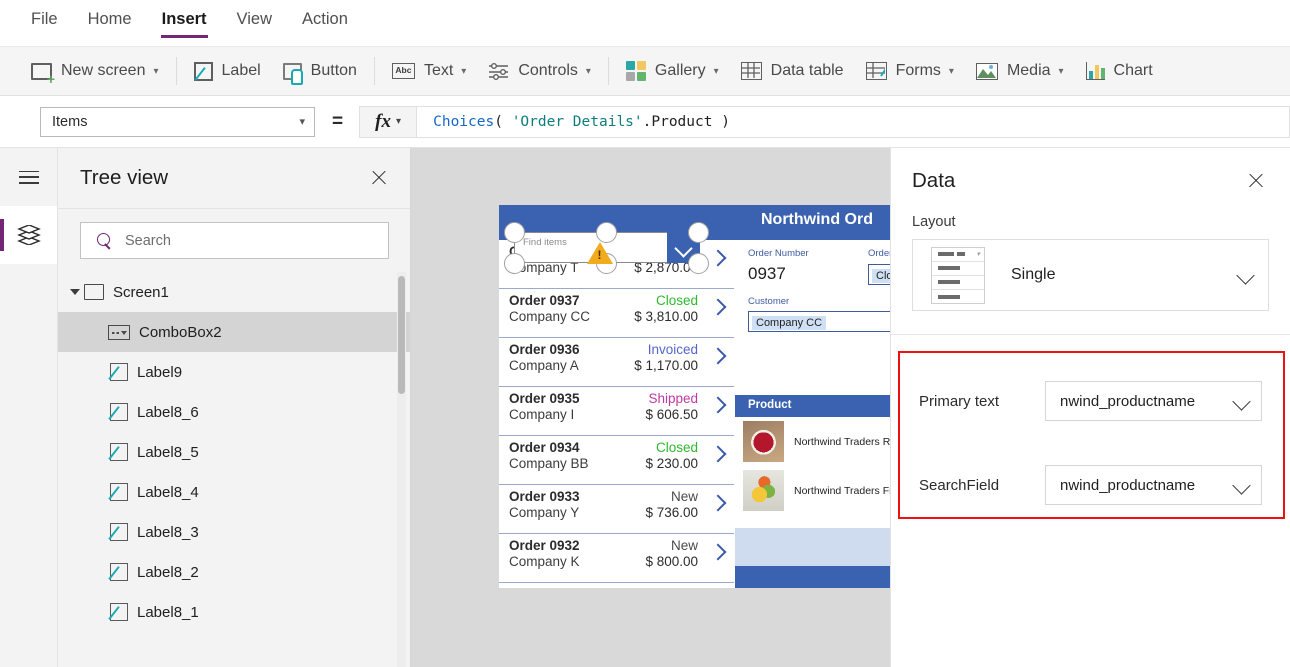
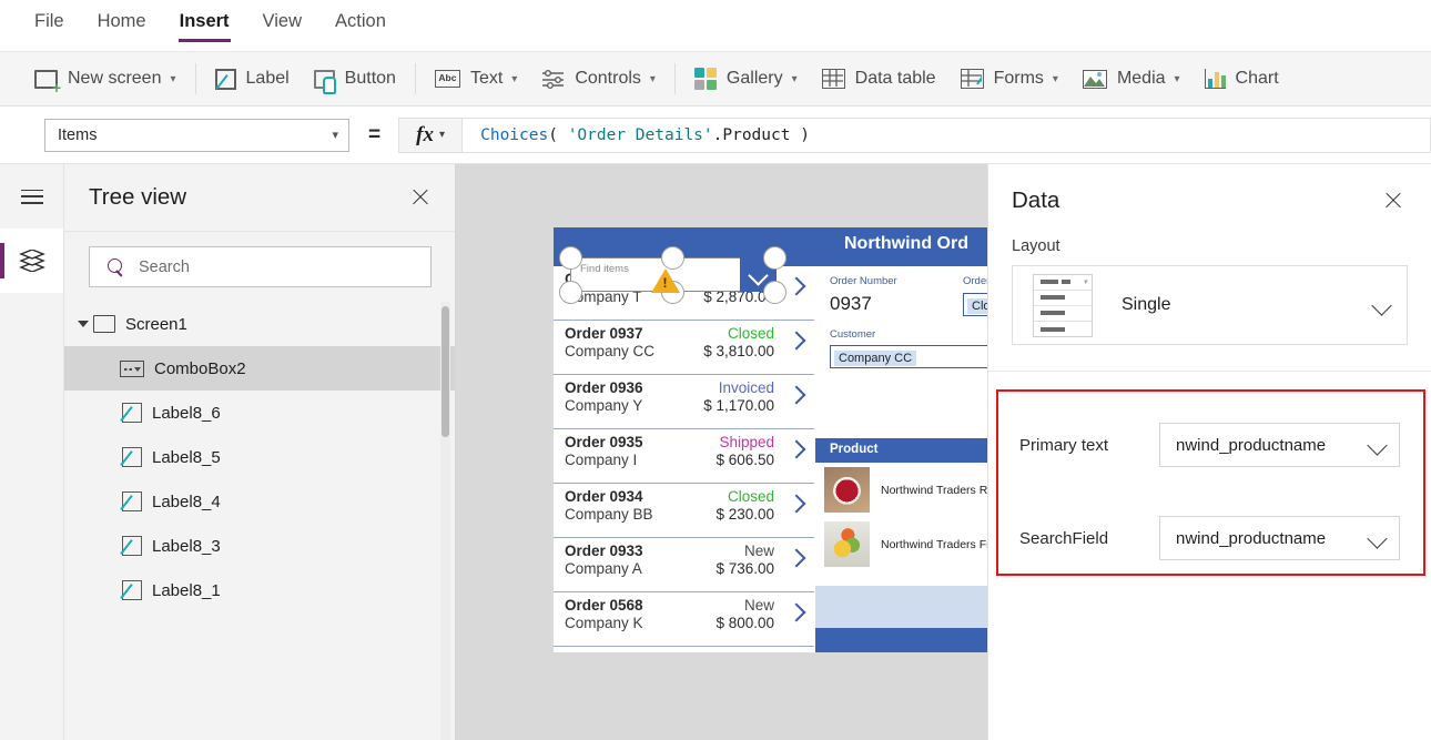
  File
  Home
  Insert
  View
  Action
  New screen
  ▾
  Label
  Button
  Abc
  Text
  ▾
  Controls
  ▾
  Gallery
  ▾
  Data table
  Forms
  ▾
  Media
  ▾
  Chart
  Items
  ▾
  =
  fx
  ▾
  Choices
  (
  'Order Details'
  .Product
  )
  Tree view
  Search
  Screen1
  ComboBox2
- Label9
  Label8_6
  Label8_5
  Label8_4
  Label8_3
- Label8_2
  Label8_1
  Northwind Ord
  mpany T
  $ 2,870.0
  Order 0937
  Closed
  Company CC
  $ 3,810.00
  Order 0936
  Invoiced
- Company A
+ Company Y
  $ 1,170.00
  Order 0935
  Shipped
  Company I
  $ 606.50
  Order 0934
  Closed
  Company BB
  $ 230.00
  Order 0933
  New
- Company Y
+ Company A
  $ 736.00
- Order 0932
+ Order 0568
  New
  Company K
  $ 800.00
  Order Number
  0937
  Customer
  Company CC
  Product
  Northwind Traders R
  Northwind Traders F
  Find items
  Data
  Layout
  Single
  Primary text
  nwind_productname
  SearchField
  nwind_productname
